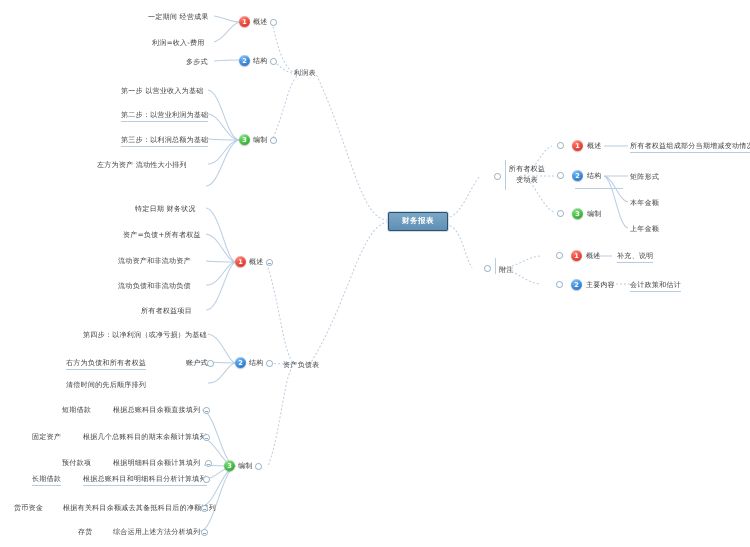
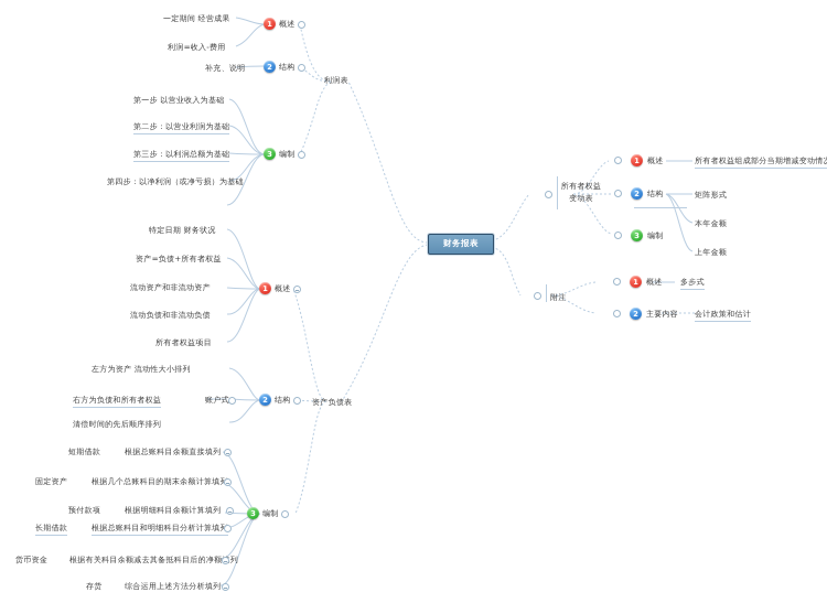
  财务报表
  利润表
  1
  概述
  一定期间 经营成果
  利润=收入-费用
  2
  结构
- 多步式
+ 补充、说明
  3
  编制
  第一步 以营业收入为基础
  第二步：以营业利润为基础
  第三步：以利润总额为基础
- 左方为资产 流动性大小排列
+ 第四步：以净利润（或净亏损）为基础
  资产负债表
  1
  概述
  特定日期 财务状况
  资产=负债+所有者权益
  流动资产和非流动资产
  流动负债和非流动负债
  所有者权益项目
  2
  结构
  账户式
- 第四步：以净利润（或净亏损）为基础
+ 左方为资产 流动性大小排列
  右方为负债和所有者权益
  清偿时间的先后顺序排列
  3
  编制
  短期借款
  根据总账科目余额直接填列
  固定资产
  根据几个总账科目的期末余额计算填
  预付款项
  根据明细科目余额计算填列
  长期借款
  根据总账科目和明细科目分析计算填
  货币资金
  根据有关科目余额减去其备抵科目后的净额列
  存货
  综合运用上述方法分析填列
  所有者权益变动表
  1
  概述
  所有者权益组成部分当期增减变动情
  2
  结构
  矩阵形式
  本年金额
  上年金额
  3
  编制
  附注
  1
  概述
- 补充、说明
+ 多步式
  2
  主要内容
  会计政策和估计
